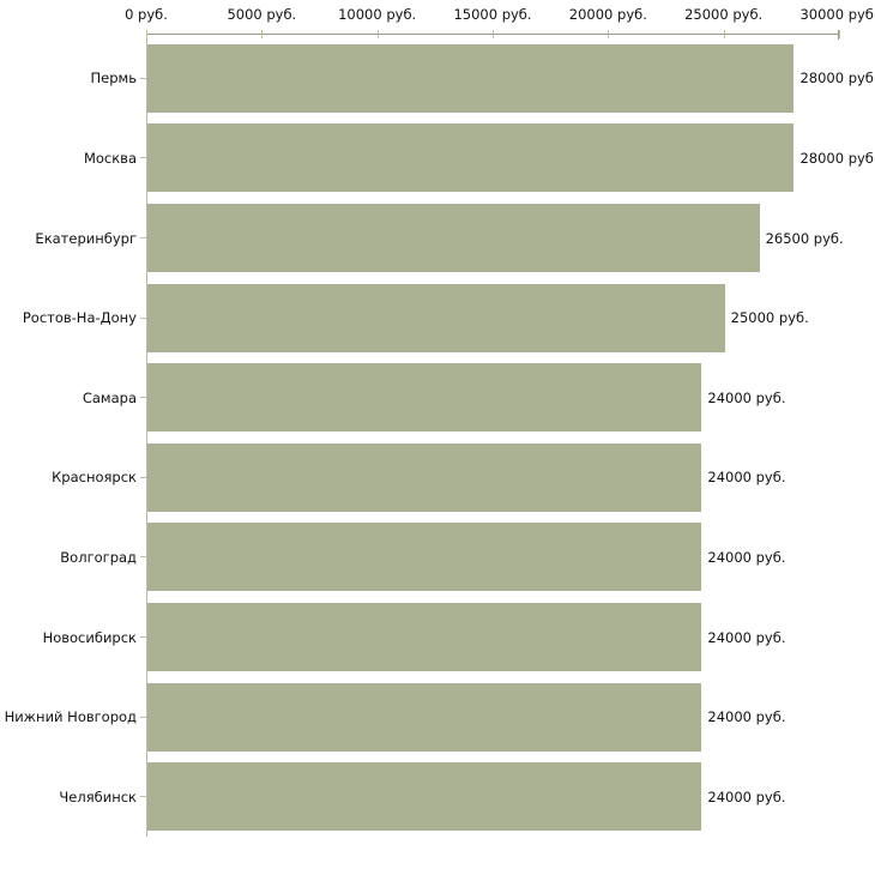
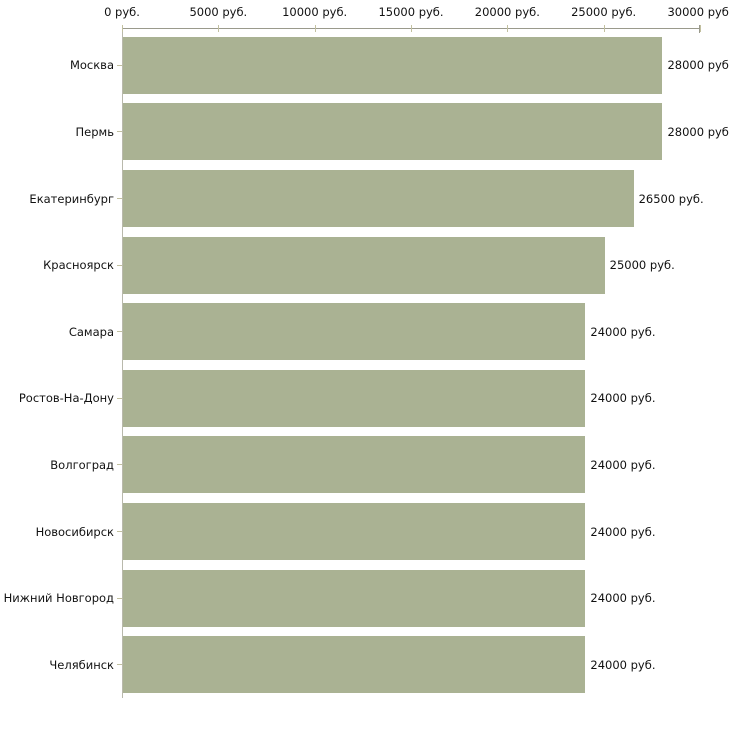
  0 руб.
  5000 руб.
  10000 руб.
  15000 руб.
  20000 руб.
  25000 руб.
  30000 руб
- Пермь
+ Москва
  28000 руб
- Москва
+ Пермь
  28000 руб
  Екатеринбург
  26500 руб.
- Ростов-На-Дону
+ Красноярск
  25000 руб.
  Самара
  24000 руб.
- Красноярск
+ Ростов-На-Дону
  24000 руб.
  Волгоград
  24000 руб.
  Новосибирск
  24000 руб.
  Нижний Новгород
  24000 руб.
  Челябинск
  24000 руб.
